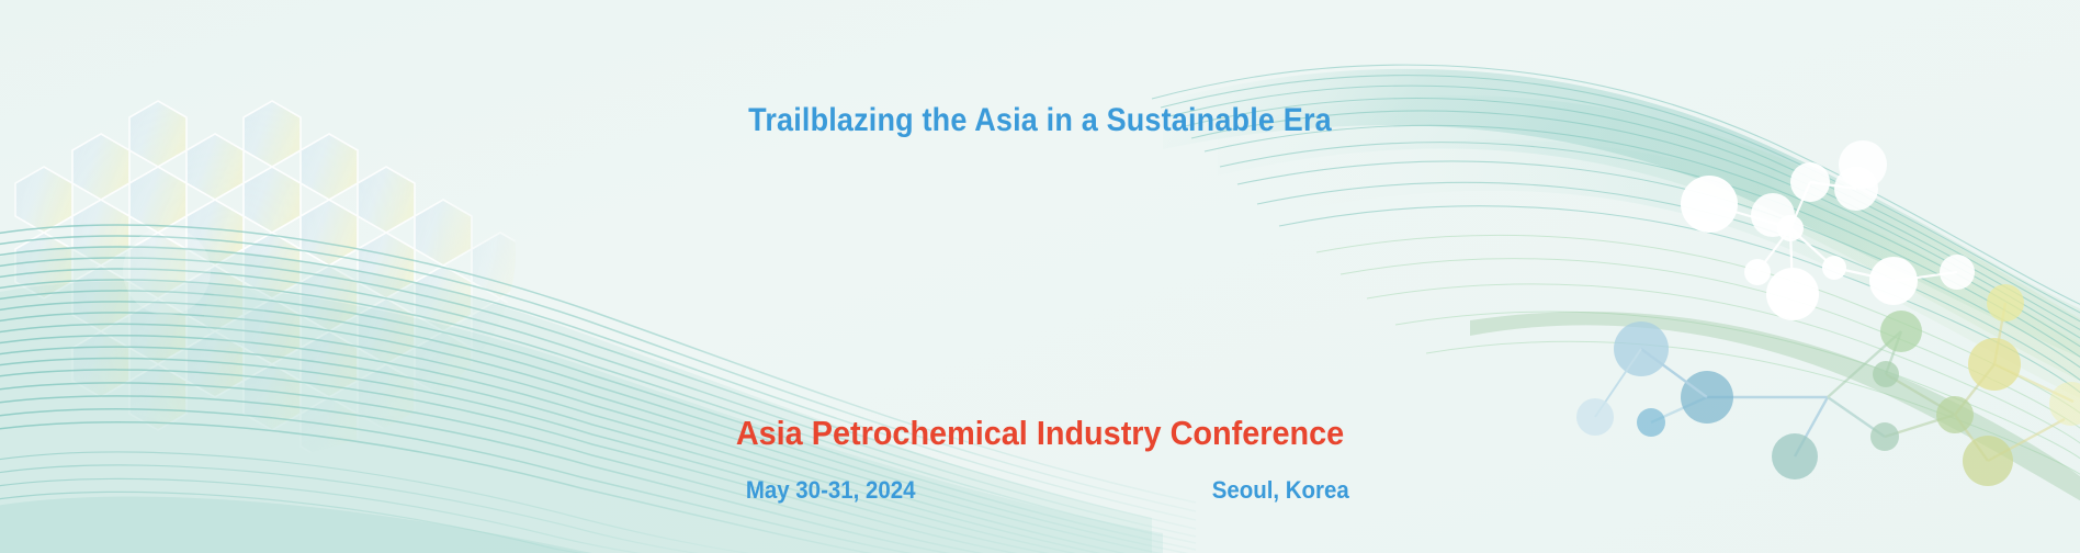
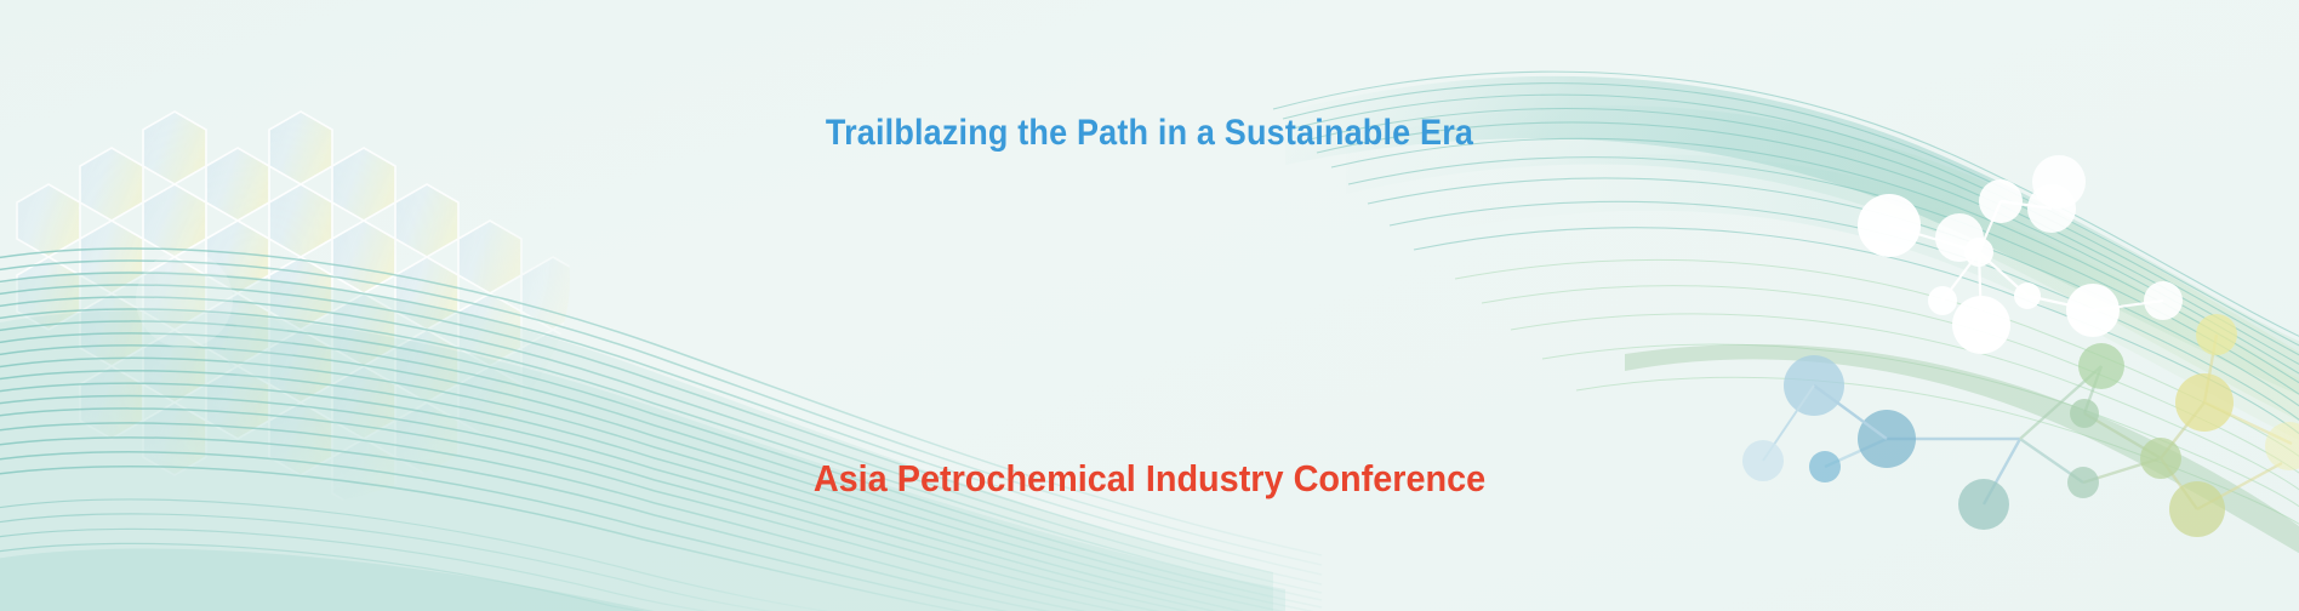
- Trailblazing the Asia in a Sustainable Era
+ Trailblazing the Path in a Sustainable Era
  Asia Petrochemical Industry Conference
- May 30-31, 2024
- Seoul, Korea
